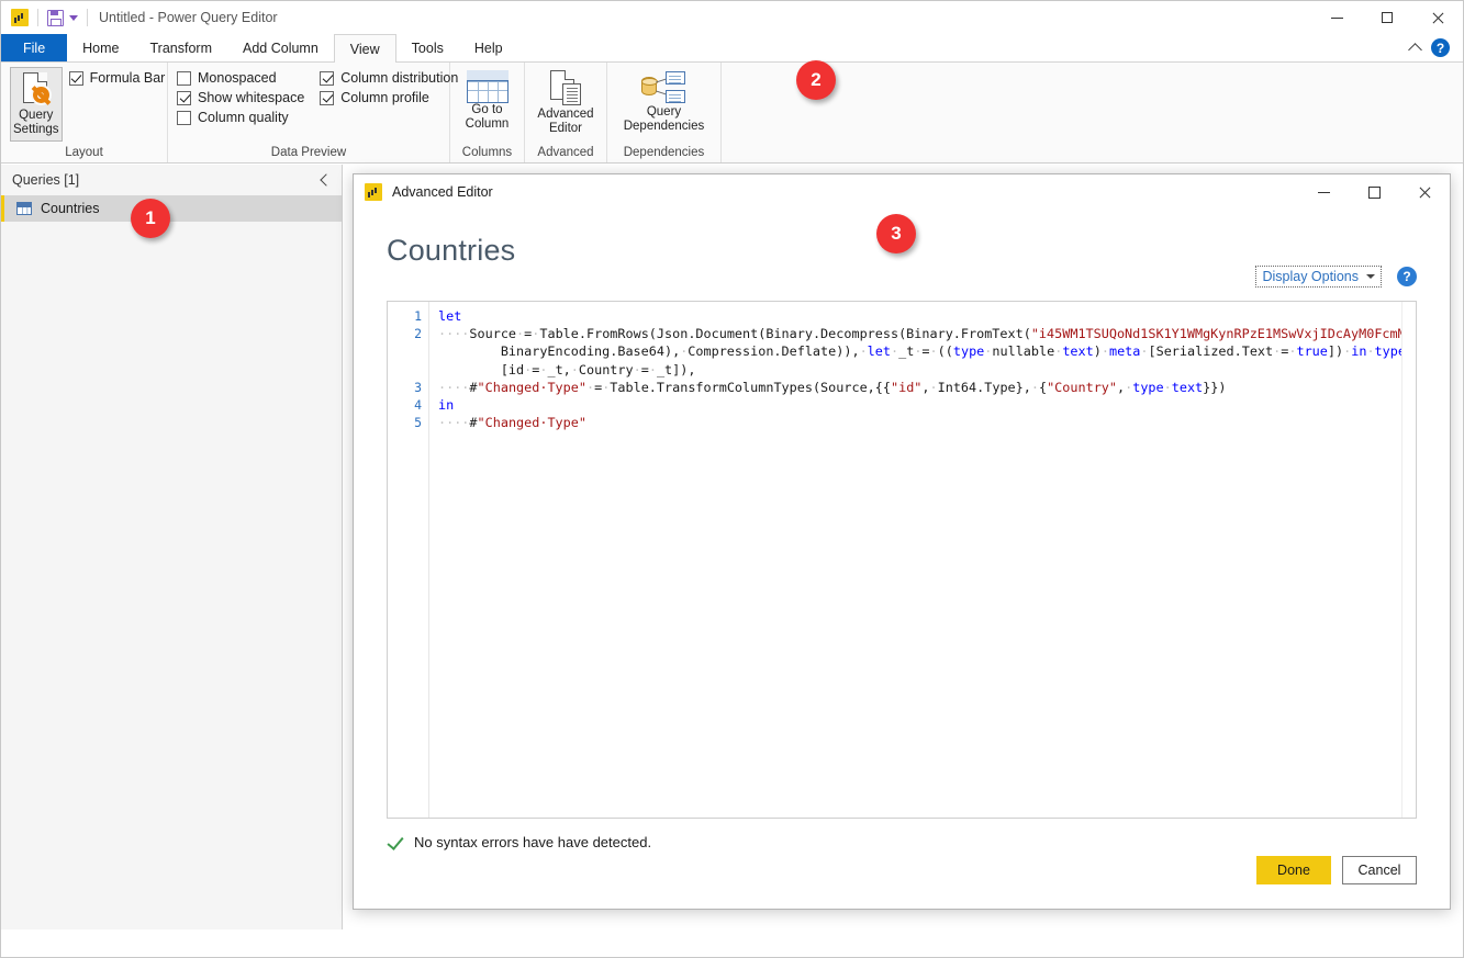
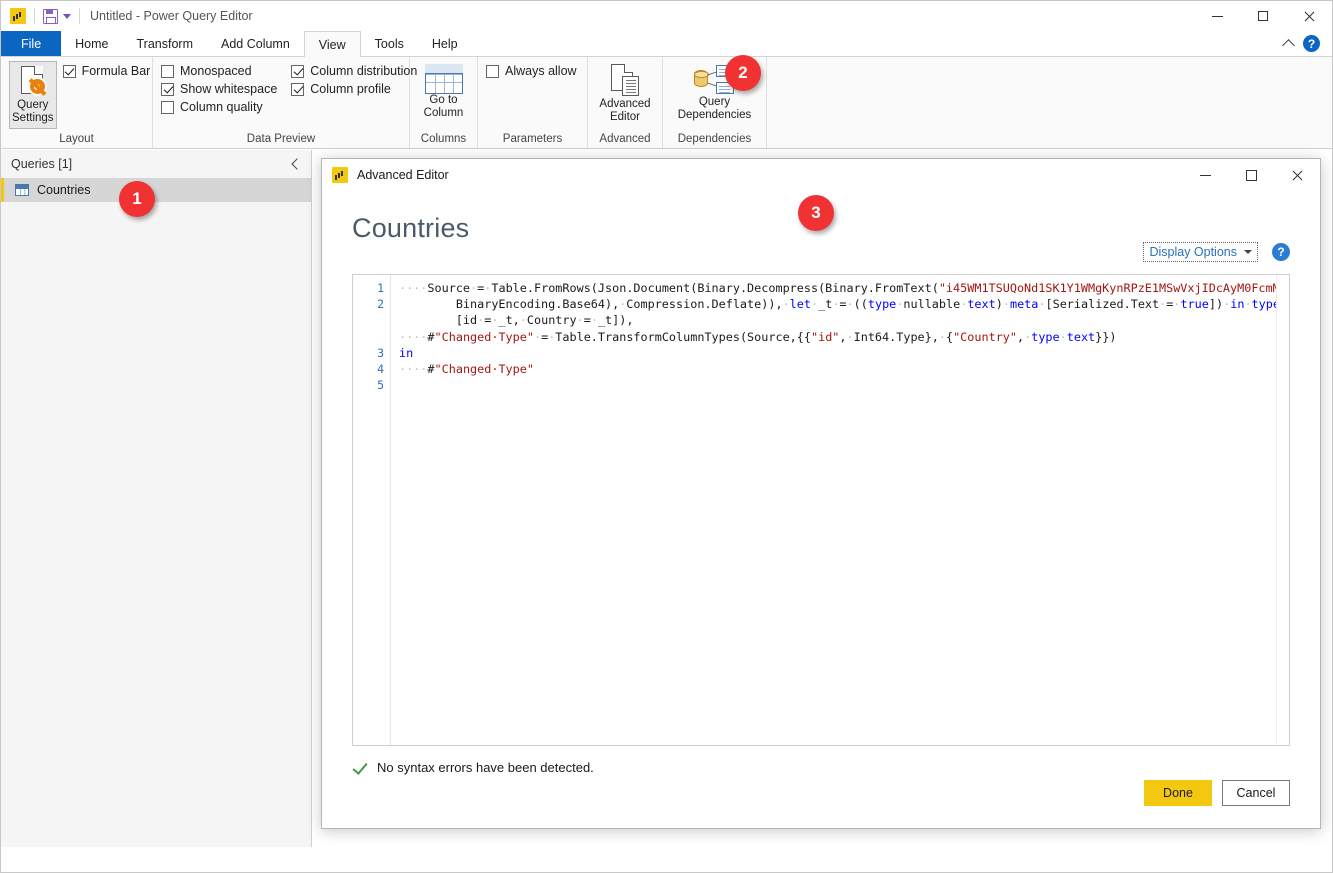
  Untitled - Power Query Editor
  File
  Home
  Transform
  Add Column
  View
  Tools
  Help
  ?
  Query
  Settings
  Formula Bar
  Layout
  Monospaced
  Show whitespace
  Column quality
  Column distribution
  Column profile
  Data Preview
  Go to
  Column
  Columns
+ Always allow
+ Parameters
  Advanced
  Editor
  Advanced
  Query
  Dependencies
  Dependencies
  Queries [1]
  Countries
  Advanced Editor
  Countries
  Display Options
  ?
  1
  2
  3
  4
  5
- let
  ····Source·=·Table.FromRows(Json.Document(Binary.Decompress(Binary.FromText("i45WM1TSUQoNd1SK1Y1WMgKynRPzE1MSwVxjIDcAyM0Fcm
  BinaryEncoding.Base64),·Compression.Deflate)),·let·_t·=·((type·nullable·text)·meta·[Serialized.Text·=·true])·in·typ
  [id·=·_t,·Country·=·_t]),
  ····#"Changed·Type"·=·Table.TransformColumnTypes(Source,{{"id",·Int64.Type},·{"Country",·type·text}})
  in
  ····#"Changed·Type"
- No syntax errors have have detected.
+ No syntax errors have been detected.
  Done
  Cancel
  1
  2
  3
